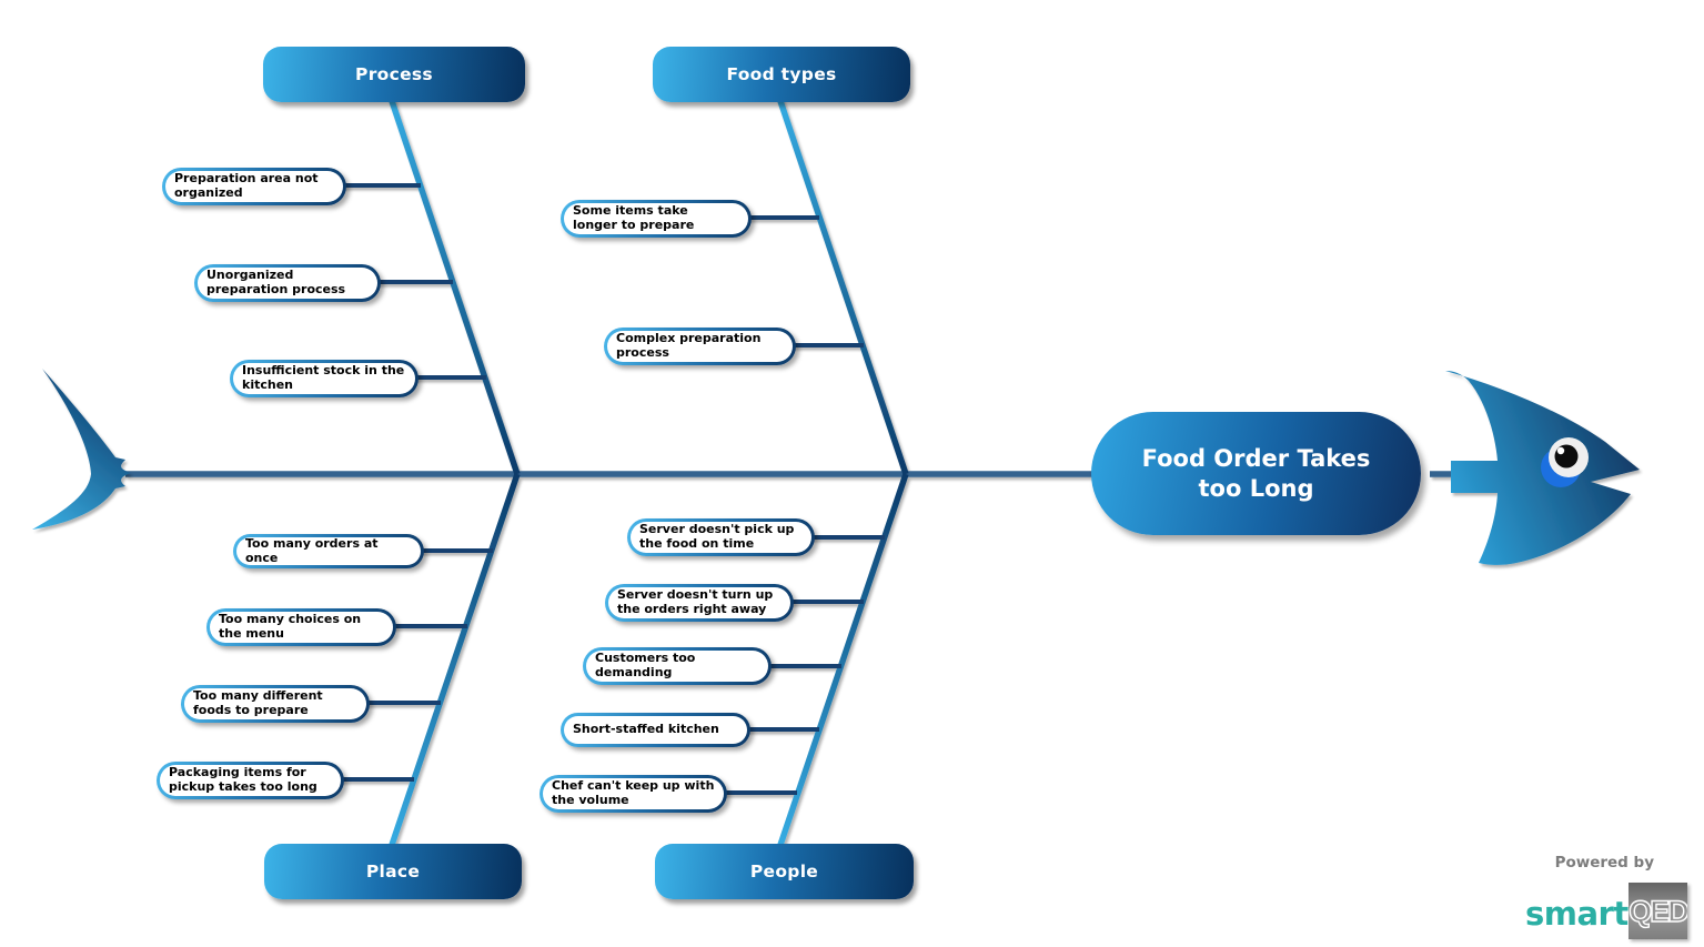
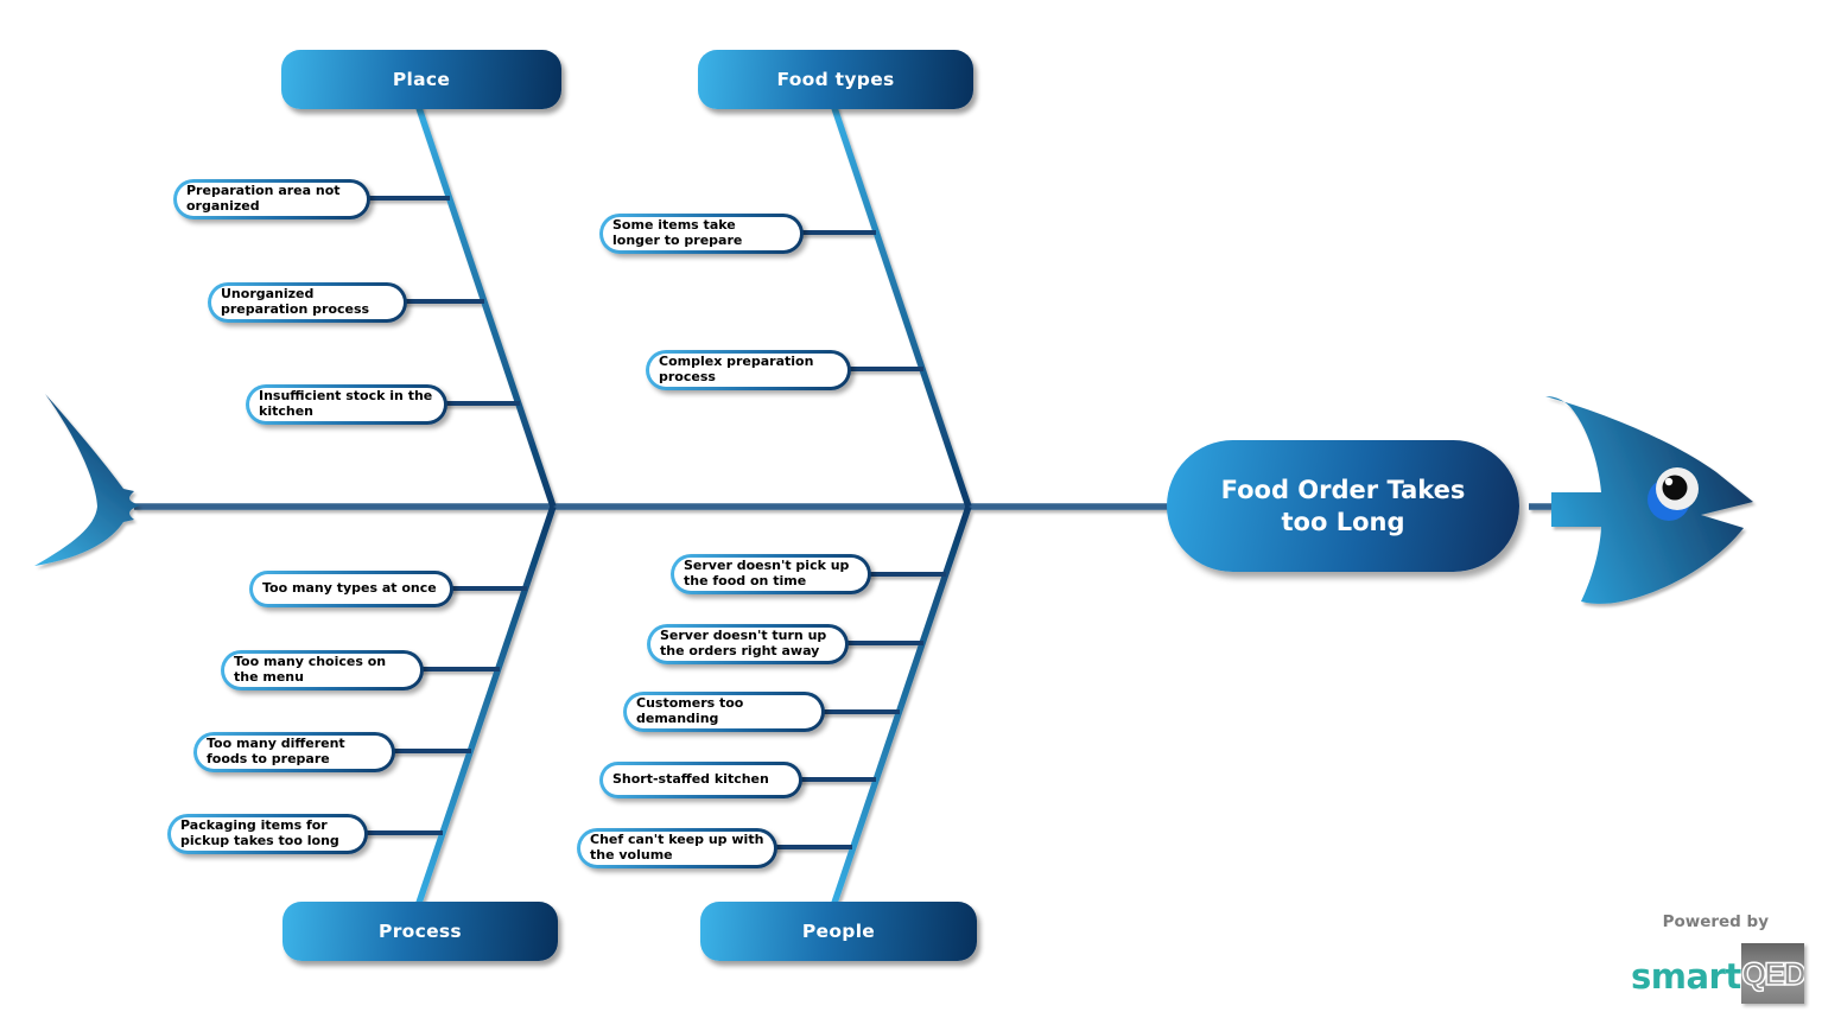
- Process
+ Place
  Food types
- Place
+ Process
  People
  Food Order Takes
  too Long
  Preparation area not
  organized
  Unorganized
  preparation process
  Insufficient stock in the
  kitchen
  Some items take
  longer to prepare
  Complex preparation
  process
- Too many orders at once
+ Too many types at once
  Too many choices on
  the menu
  Too many different
  foods to prepare
  Packaging items for
  pickup takes too long
  Server doesn't pick up
  the food on time
  Server doesn't turn up
  the orders right away
  Customers too
  demanding
  Short-staffed kitchen
  Chef can't keep up with
  the volume
  Powered by
  smart
  QED
